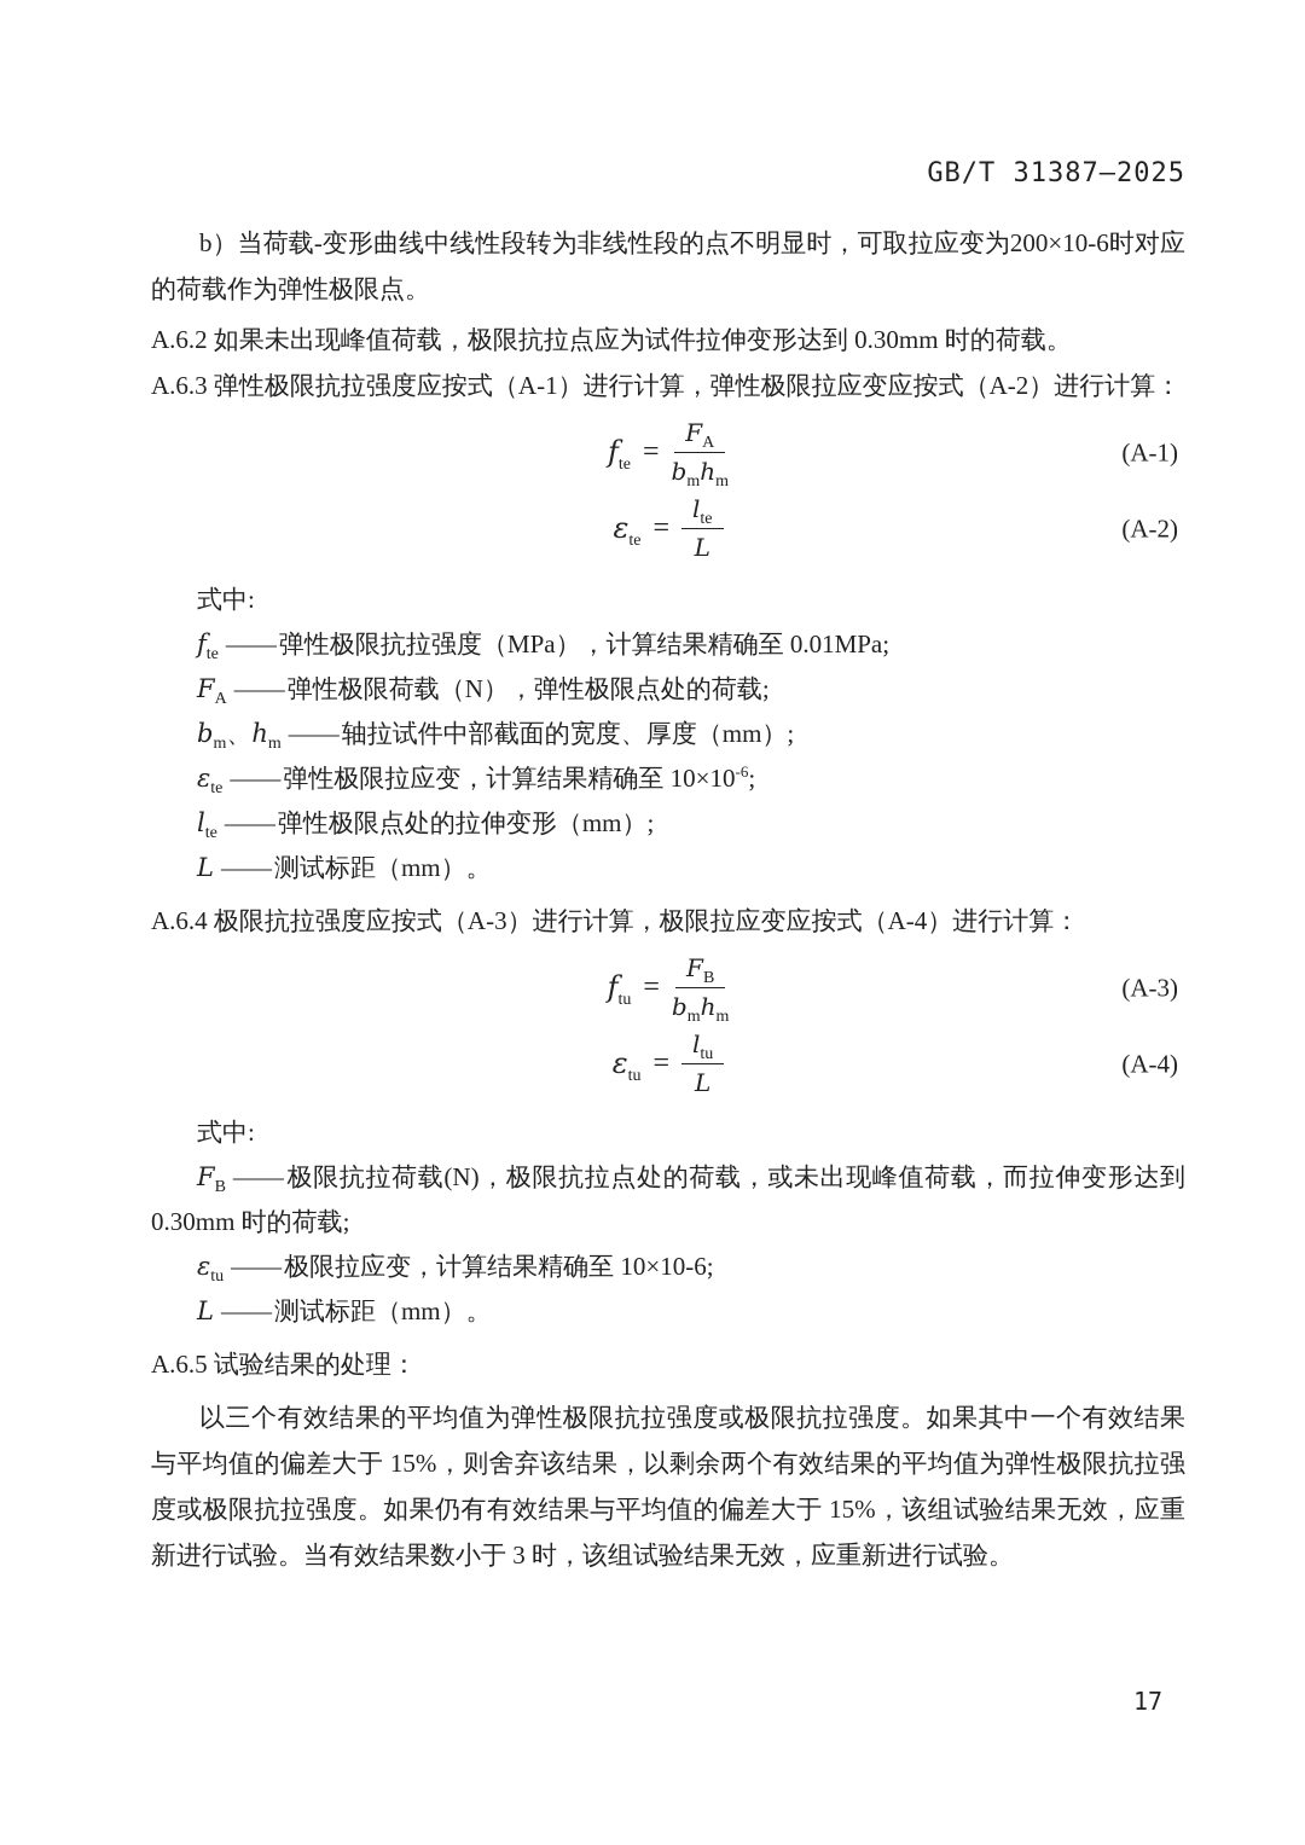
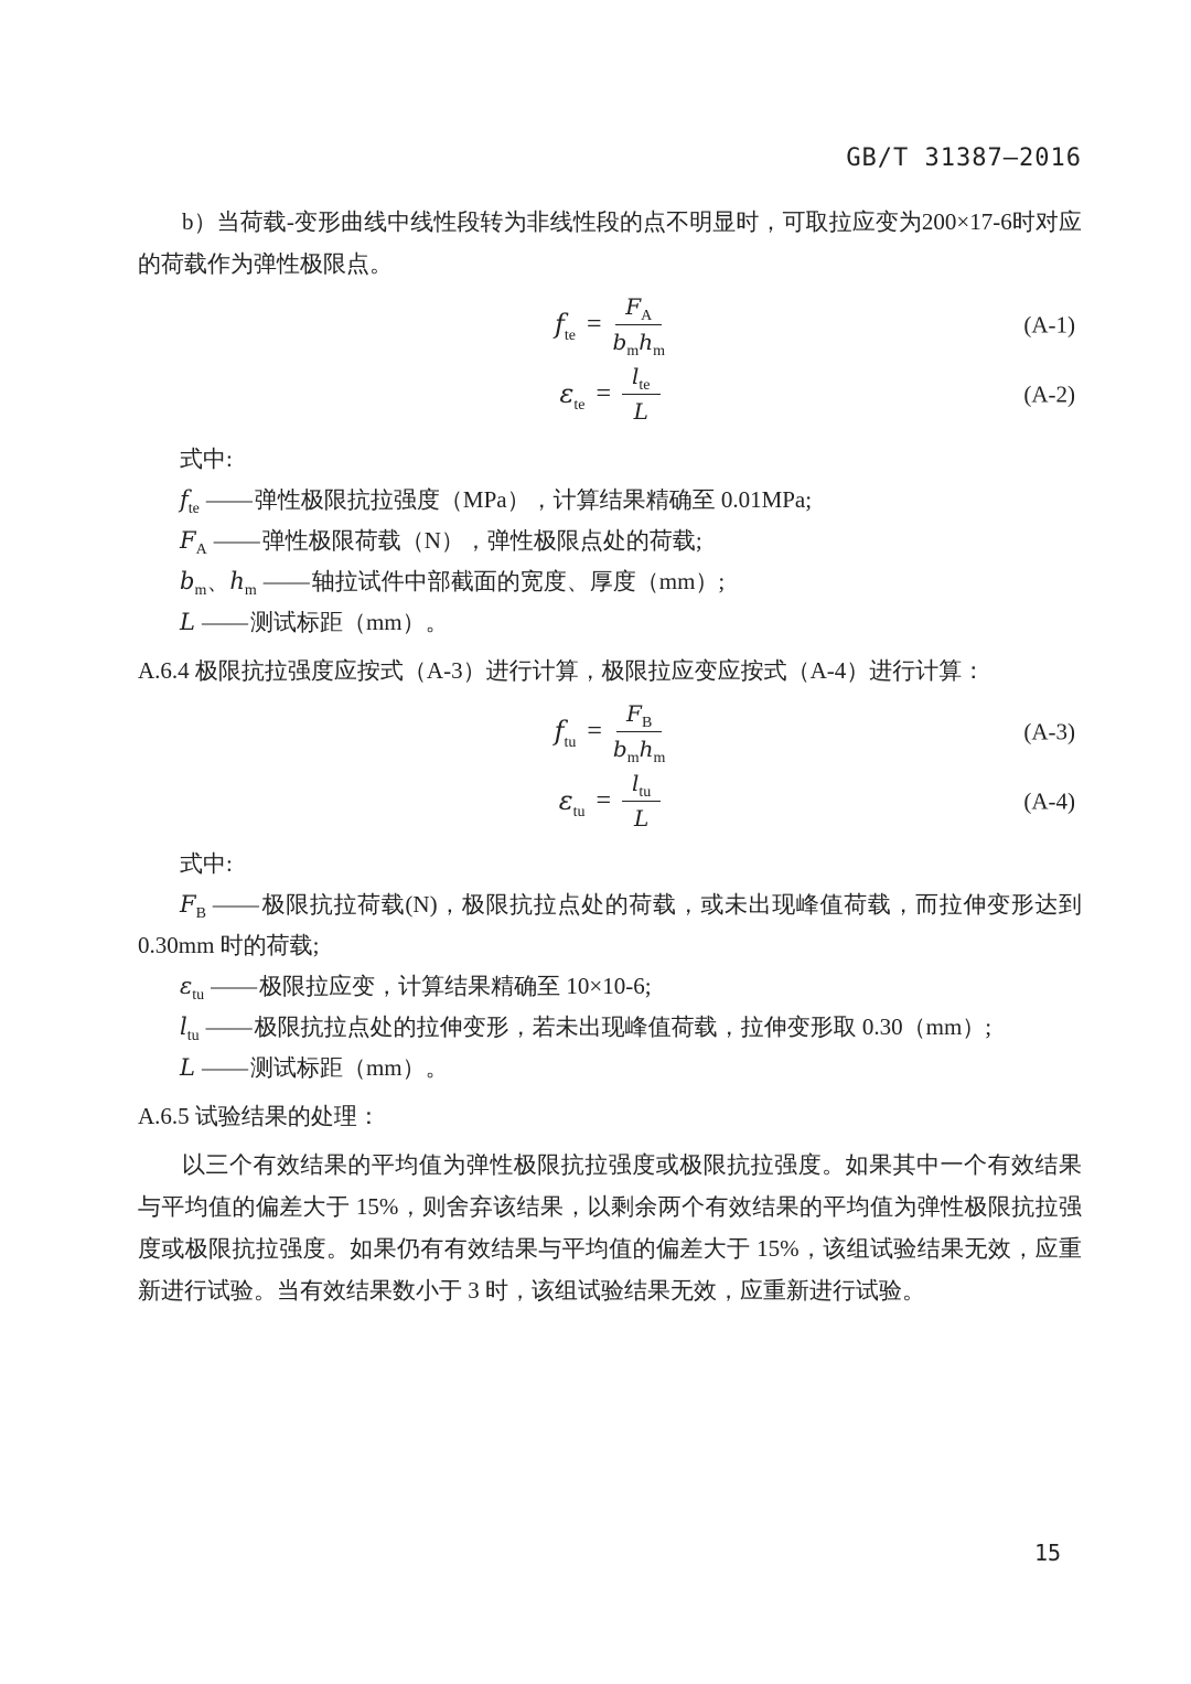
- GB/T 31387—2025
+ GB/T 31387—2016
- b）当荷载-变形曲线中线性段转为非线性段的点不明显时，可取拉应变为200×10-6时对应的荷载作为弹性极限点。
+ b）当荷载-变形曲线中线性段转为非线性段的点不明显时，可取拉应变为200×17-6时对应的荷载作为弹性极限点。
- A.6.2 如果未出现峰值荷载，极限抗拉点应为试件拉伸变形达到 0.30mm 时的荷载。
- A.6.3 弹性极限抗拉强度应按式（A-1）进行计算，弹性极限拉应变应按式（A-2）进行计算：
  fte
  =
  FA
  bmhm
  (A-1)
  εte
  =
  lte
  L
  (A-2)
  式中:
  fte——弹性极限抗拉强度（MPa），计算结果精确至 0.01MPa;
  FA——弹性极限荷载（N），弹性极限点处的荷载;
  bm、hm——轴拉试件中部截面的宽度、厚度（mm）;
- εte——弹性极限拉应变，计算结果精确至 10×10-6;
- lte——弹性极限点处的拉伸变形（mm）;
  L ——测试标距（mm）。
  A.6.4 极限抗拉强度应按式（A-3）进行计算，极限拉应变应按式（A-4）进行计算：
  ftu
  =
  FB
  bmhm
  (A-3)
  εtu
  =
  ltu
  L
  (A-4)
  式中:
  FB——极限抗拉荷载(N)，极限抗拉点处的荷载，或未出现峰值荷载，而拉伸变形达到 0.30mm 时的荷载;
  εtu——极限拉应变，计算结果精确至 10×10-6;
+ ltu——极限抗拉点处的拉伸变形，若未出现峰值荷载，拉伸变形取 0.30（mm）;
  L ——测试标距（mm）。
  A.6.5 试验结果的处理：
  以三个有效结果的平均值为弹性极限抗拉强度或极限抗拉强度。如果其中一个有效结果与平均值的偏差大于 15%，则舍弃该结果，以剩余两个有效结果的平均值为弹性极限抗拉强度或极限抗拉强度。如果仍有有效结果与平均值的偏差大于 15%，该组试验结果无效，应重新进行试验。当有效结果数小于 3 时，该组试验结果无效，应重新进行试验。
- 17
+ 15
